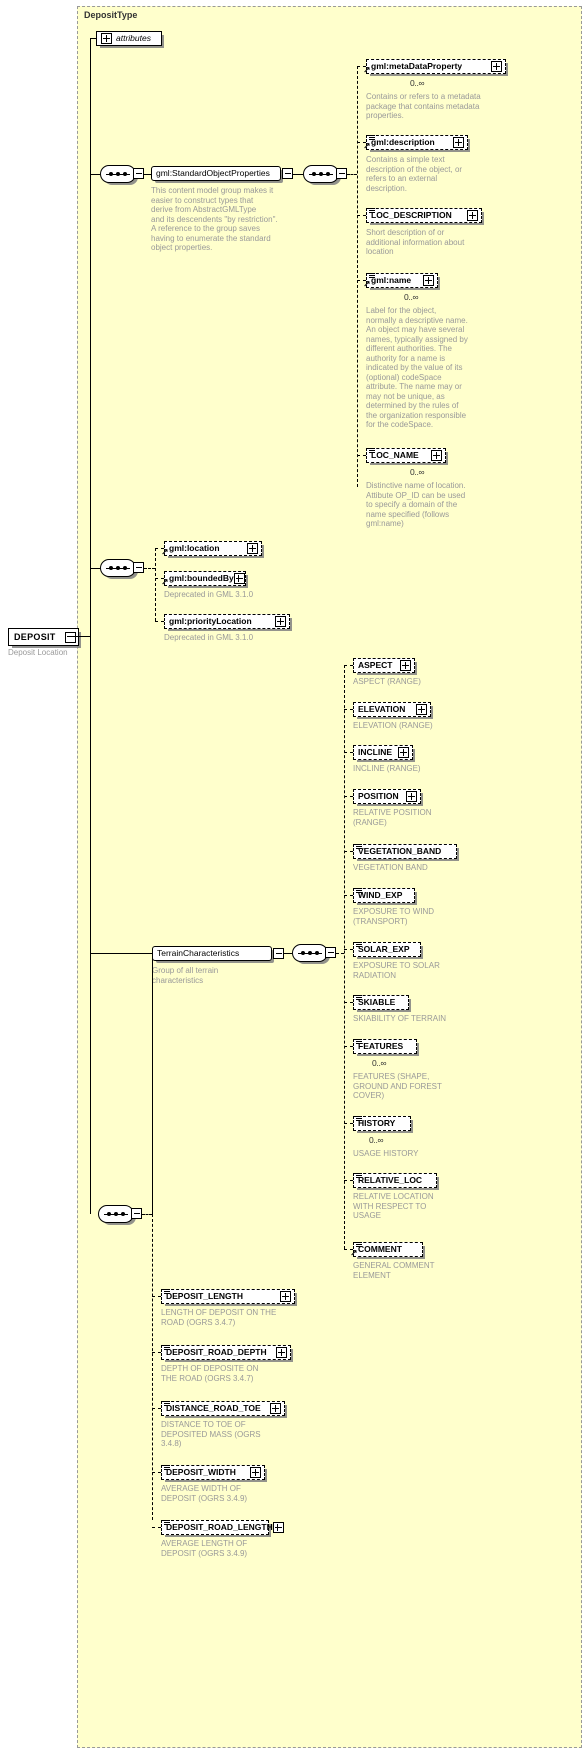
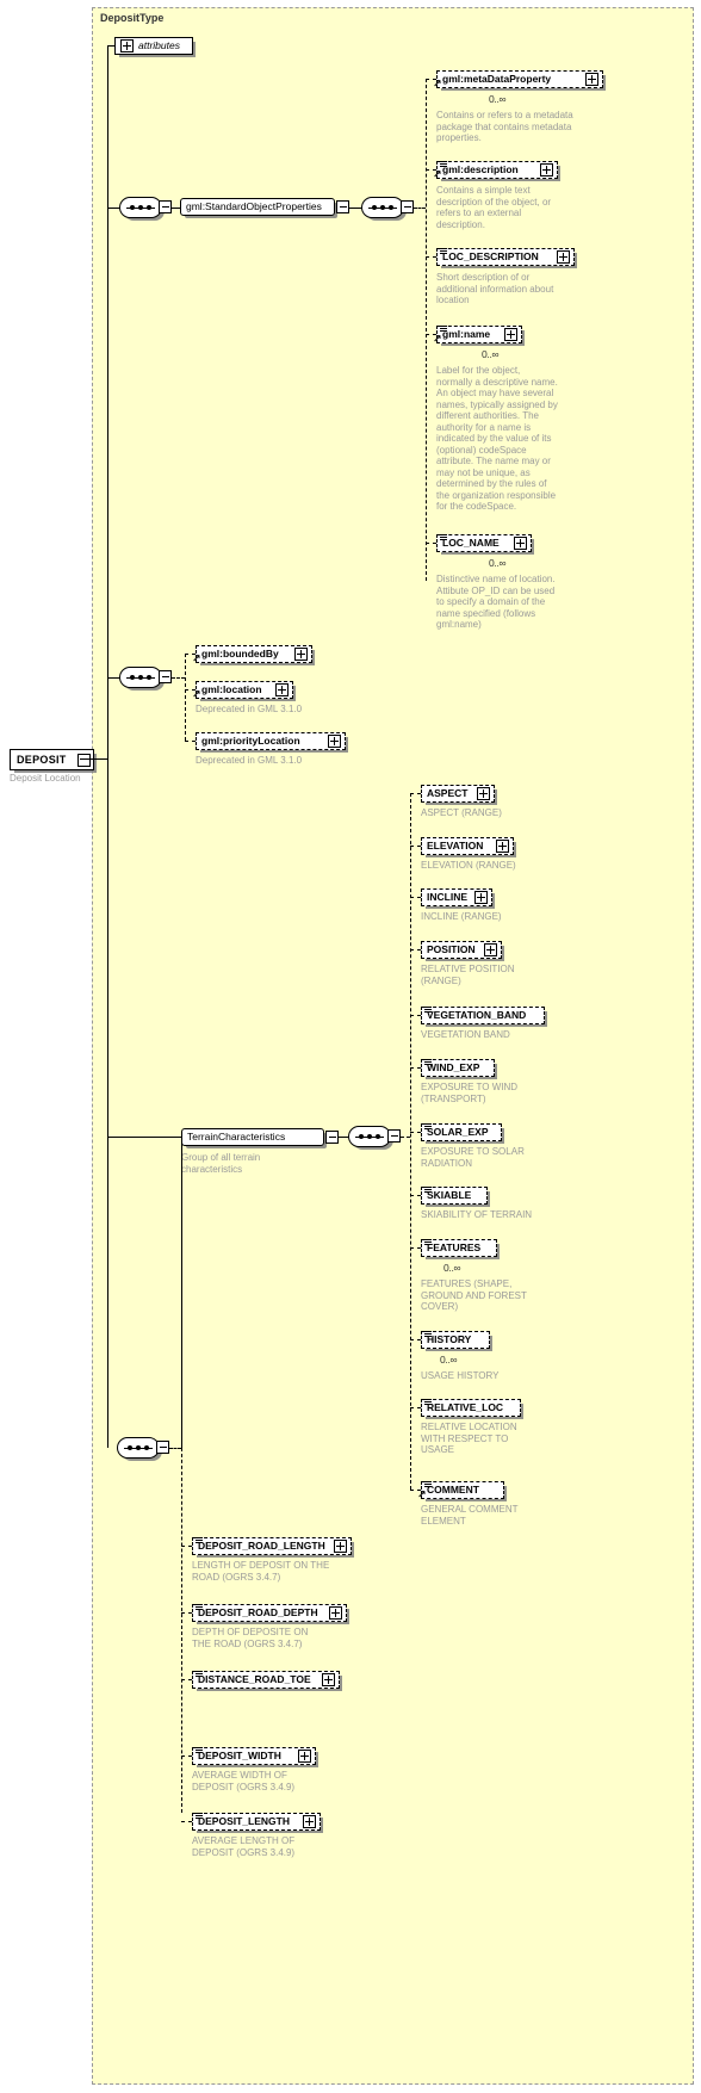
  DepositType
  DEPOSIT
  Deposit Location
  attributes
  gml:StandardObjectProperties
- This content model group makes it
- easier to construct types that
- derive from AbstractGMLType
- and its descendents "by restriction".
- A reference to the group saves
- having to enumerate the standard
- object properties.
  ↗
  gml:metaDataProperty
  0..∞
  Contains or refers to a metadata
  package that contains metadata
  properties.
  ↗
  gml:description
  Contains a simple text
  description of the object, or
  refers to an external
  description.
  LOC_DESCRIPTION
  Short description of or
  additional information about
  location
  ↗
  gml:name
  0..∞
  Label for the object,
  normally a descriptive name.
  An object may have several
  names, typically assigned by
  different authorities. The
  authority for a name is
  indicated by the value of its
  (optional) codeSpace
  attribute. The name may or
  may not be unique, as
  determined by the rules of
  the organization responsible
  for the codeSpace.
  LOC_NAME
  0..∞
  Distinctive name of location.
  Attibute OP_ID can be used
  to specify a domain of the
  name specified (follows
  gml:name)
  ↗
- gml:location
+ gml:boundedBy
  ↗
- gml:boundedBy
+ gml:location
  Deprecated in GML 3.1.0
  gml:priorityLocation
  Deprecated in GML 3.1.0
  TerrainCharacteristics
  Group of all terrain
  characteristics
  ASPECT
  ASPECT (RANGE)
  ELEVATION
  ELEVATION (RANGE)
  INCLINE
  INCLINE (RANGE)
  POSITION
  RELATIVE POSITION
  (RANGE)
  VEGETATION_BAND
  VEGETATION BAND
  WIND_EXP
  EXPOSURE TO WIND
  (TRANSPORT)
  SOLAR_EXP
  EXPOSURE TO SOLAR
  RADIATION
  SKIABLE
  SKIABILITY OF TERRAIN
  FEATURES
  0..∞
  FEATURES (SHAPE,
  GROUND AND FOREST
  COVER)
  HISTORY
  0..∞
  USAGE HISTORY
  RELATIVE_LOC
  RELATIVE LOCATION
  WITH RESPECT TO
  USAGE
  ↗
  COMMENT
  GENERAL COMMENT
  ELEMENT
- DEPOSIT_LENGTH
+ DEPOSIT_ROAD_LENGTH
  LENGTH OF DEPOSIT ON THE
  ROAD (OGRS 3.4.7)
  DEPOSIT_ROAD_DEPTH
  DEPTH OF DEPOSITE ON
  THE ROAD (OGRS 3.4.7)
  DISTANCE_ROAD_TOE
- DISTANCE TO TOE OF
- DEPOSITED MASS (OGRS
- 3.4.8)
  DEPOSIT_WIDTH
  AVERAGE WIDTH OF
  DEPOSIT (OGRS 3.4.9)
- DEPOSIT_ROAD_LENGTH
+ DEPOSIT_LENGTH
  AVERAGE LENGTH OF
  DEPOSIT (OGRS 3.4.9)
